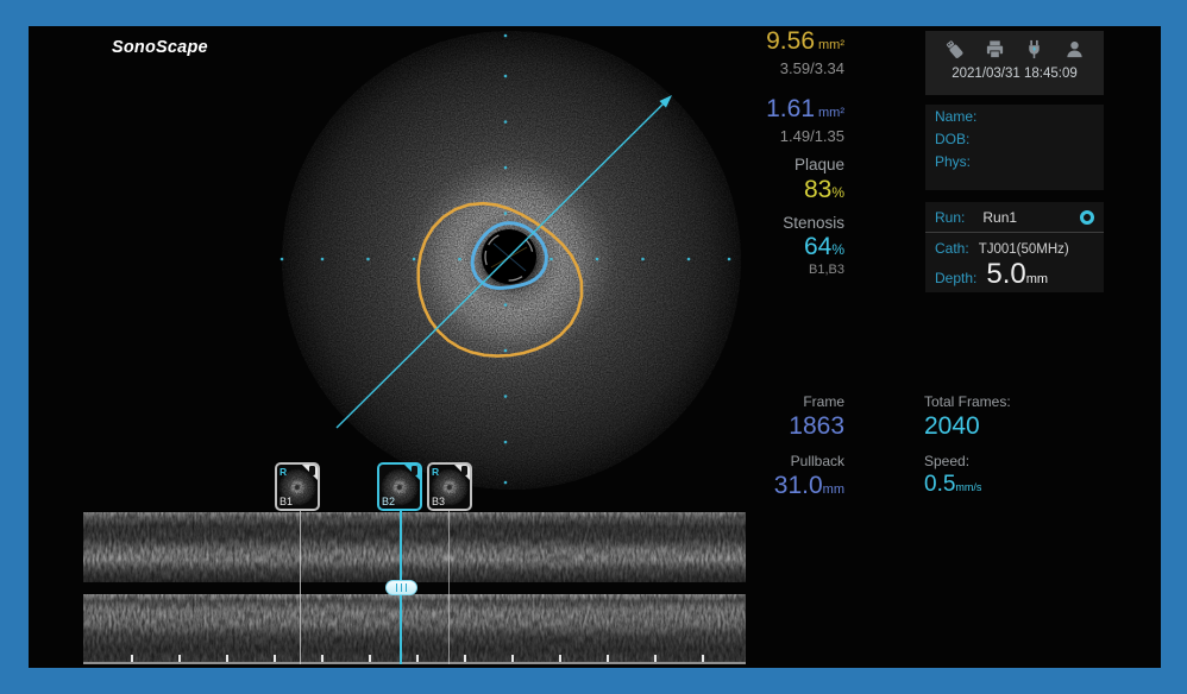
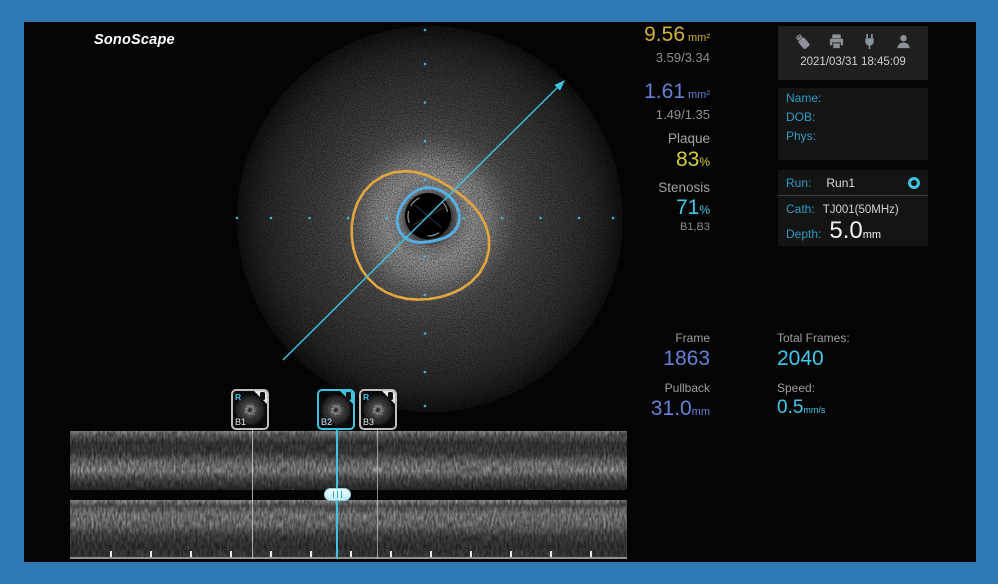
  SonoScape
  9.56 mm²
  3.59/3.34
  1.61 mm²
  1.49/1.35
  Plaque
  83%
  Stenosis
- 64%
+ 71%
  B1,B3
  Frame
  1863
  Pullback
  31.0mm
  Total Frames:
  2040
  Speed:
  0.5mm/s
  2021/03/31 18:45:09
  Name:
  DOB:
  Phys:
  Run:
  Run1
  Cath:
  TJ001(50MHz)
  Depth:
  5.0
  mm
  R
  B1
  B2
  R
  B3
